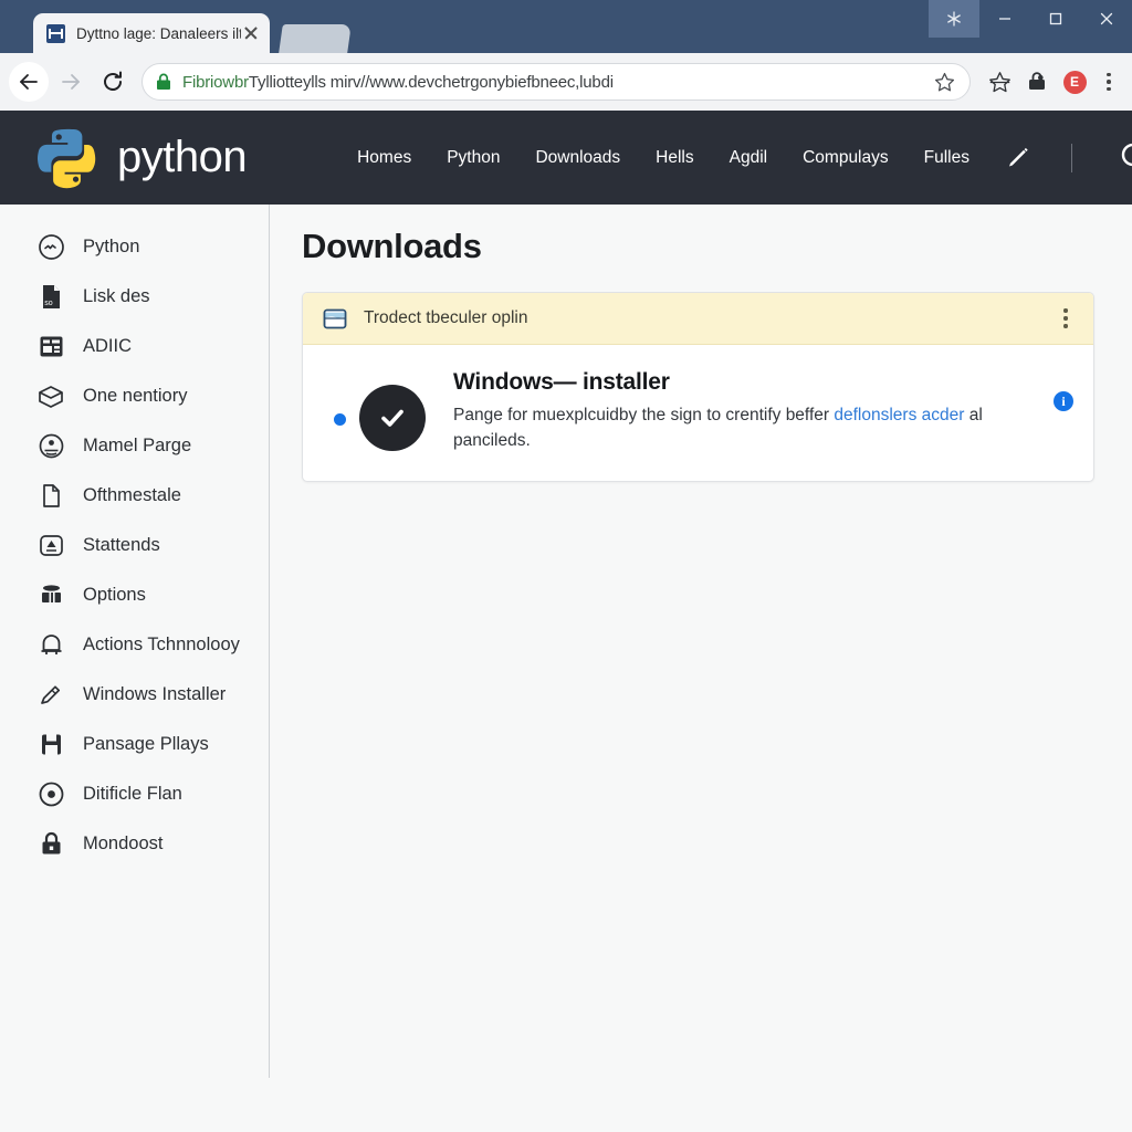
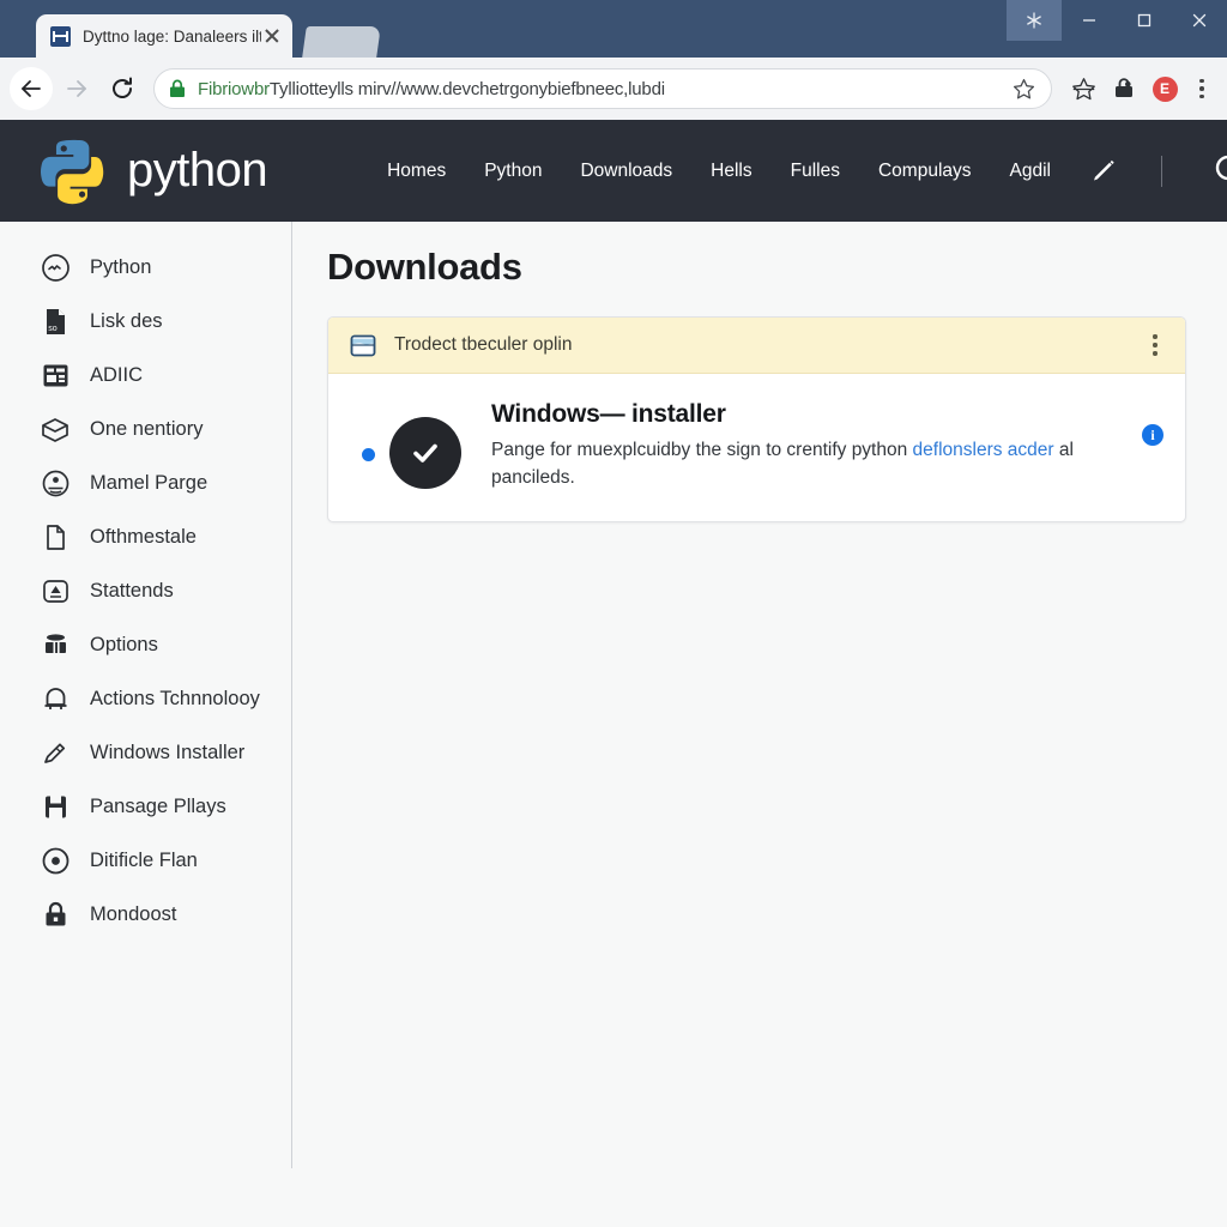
  Dyttno lage: Danaleers ilt
  FibriowbrTylliotteylls mirv//www.devchetrgonybiefbneec,lubdi
  E
  python
  Homes
  Python
  Downloads
  Hells
- Agdil
+ Fulles
  Compulays
- Fulles
+ Agdil
  Python
  Lisk des
  ADIIC
  One nentiory
  Mamel Parge
  Ofthmestale
  Stattends
  Options
  Actions Tchnnolooy
  Windows Installer
  Pansage Pllays
  Ditificle Flan
  Mondoost
  Downloads
  Trodect tbeculer oplin
  Windows— installer
- Pange for muexplcuidby the sign to crentify beffer deflonslers acder al pancileds.
+ Pange for muexplcuidby the sign to crentify python deflonslers acder al pancileds.
  i
